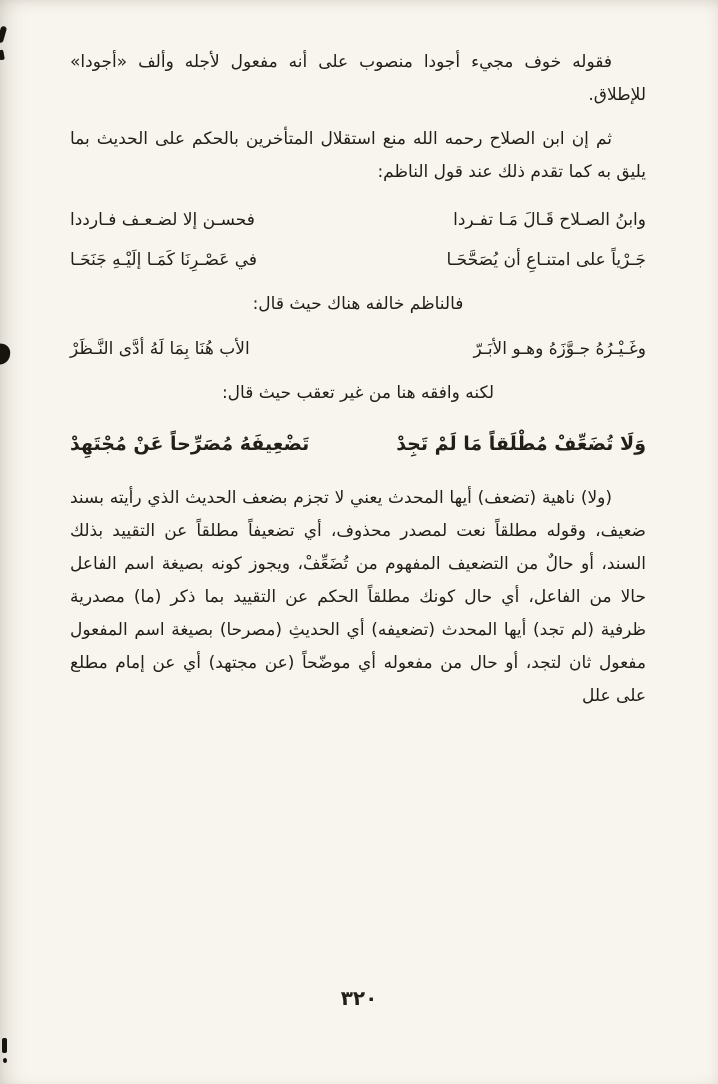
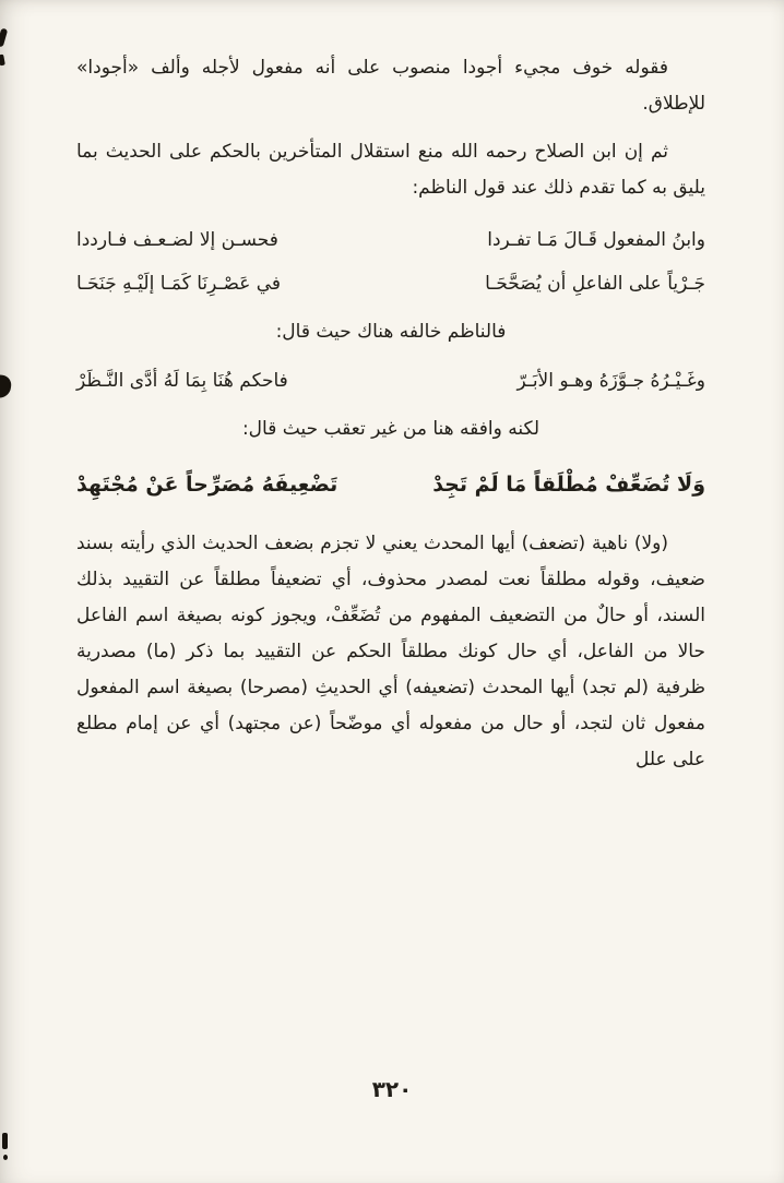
  فقوله خوف مجيء أجودا منصوب على أنه مفعول لأجله وألف «أجودا» للإطلاق.
  ثم إن ابن الصلاح رحمه الله منع استقلال المتأخرين بالحكم على الحديث بما يليق به كما تقدم ذلك عند قول الناظم:
- وابنُ الصـلاح قَـالَ مَـا تفـردا
+ وابنُ المفعول قَـالَ مَـا تفـردا
  فحسـن إلا لضـعـف فـارددا
- جَـرْياً على امتنـاعِ أن يُصَحَّحَـا
+ جَـرْياً على الفاعلِ أن يُصَحَّحَـا
  في عَصْـرِنَا كَمَـا إلَيْـهِ جَنَحَـا
  فالناظم خالفه هناك حيث قال:
  وغَـيْـرُهُ جـوَّزَهُ وهـو الأبَـرّ
- الأب هُنَا بِمَا لَهُ أدَّى النَّـظَرْ
+ فاحكم هُنَا بِمَا لَهُ أدَّى النَّـظَرْ
  لكنه وافقه هنا من غير تعقب حيث قال:
  وَلَا تُضَعِّفْ مُطْلَقاً مَا لَمْ تَجِدْ
  تَضْعِيفَهُ مُصَرِّحاً عَنْ مُجْتَهِدْ
  (ولا) ناهية (تضعف) أيها المحدث يعني لا تجزم بضعف الحديث الذي رأيته بسند ضعيف، وقوله مطلقاً نعت لمصدر محذوف، أي تضعيفاً مطلقاً عن التقييد بذلك السند، أو حالٌ من التضعيف المفهوم من تُضَعِّفْ، ويجوز كونه بصيغة اسم الفاعل حالا من الفاعل، أي حال كونك مطلقاً الحكم عن التقييد بما ذكر (ما) مصدرية ظرفية (لم تجد) أيها المحدث (تضعيفه) أي الحديثِ (مصرحا) بصيغة اسم المفعول مفعول ثان لتجد، أو حال من مفعوله أي موضّحاً (عن مجتهد) أي عن إمام مطلع على علل
  ٣٢٠
